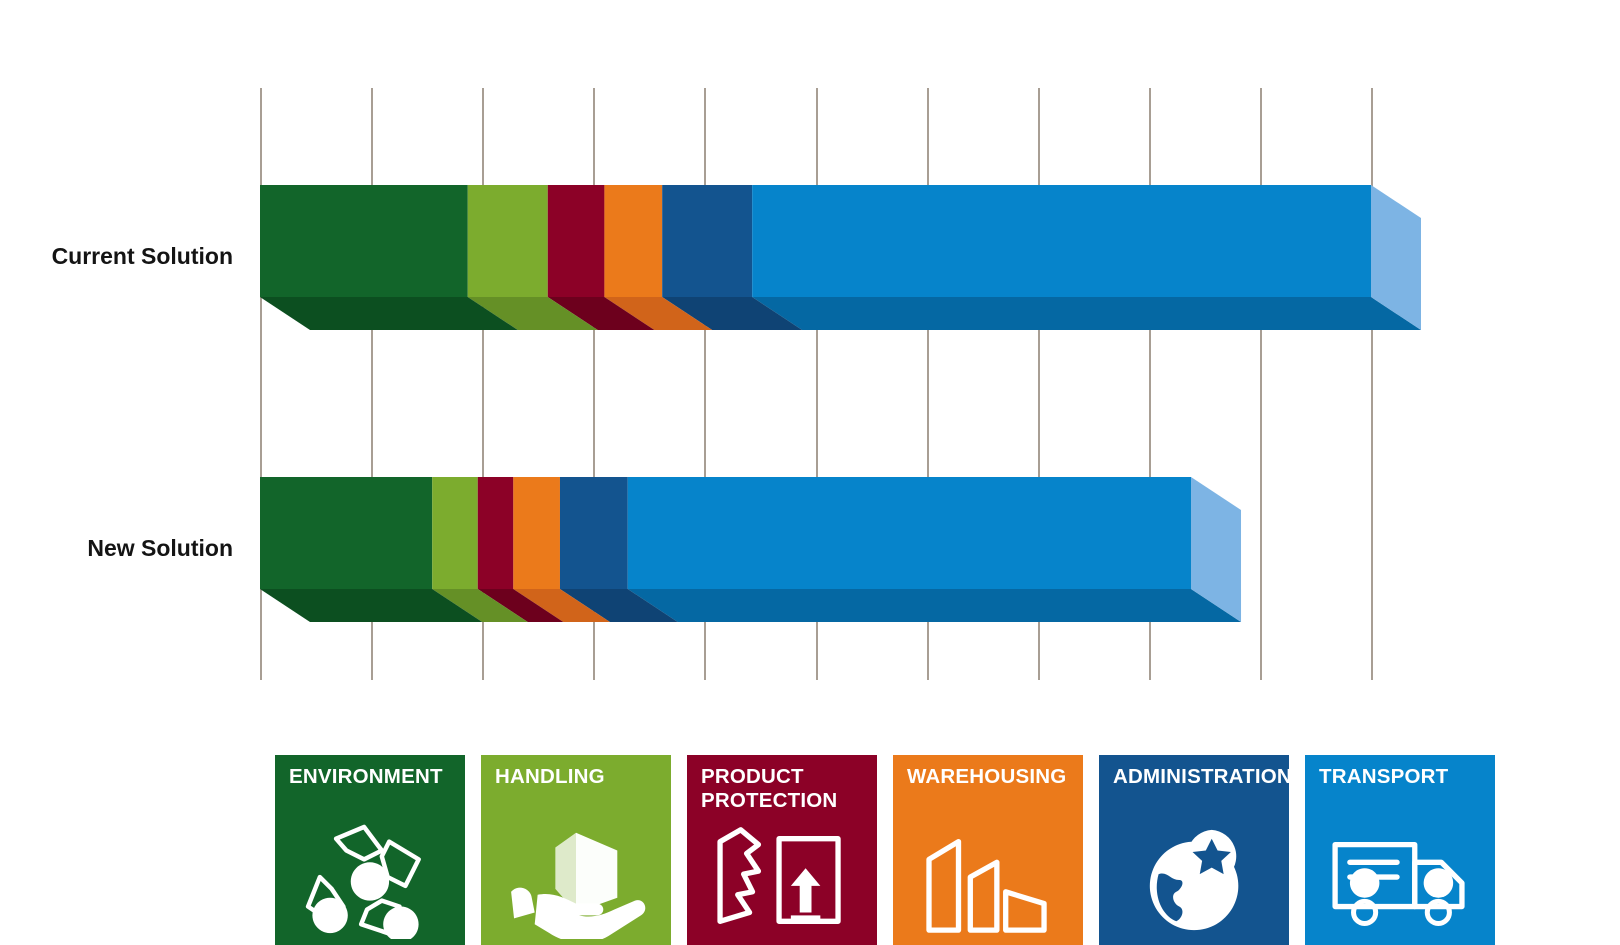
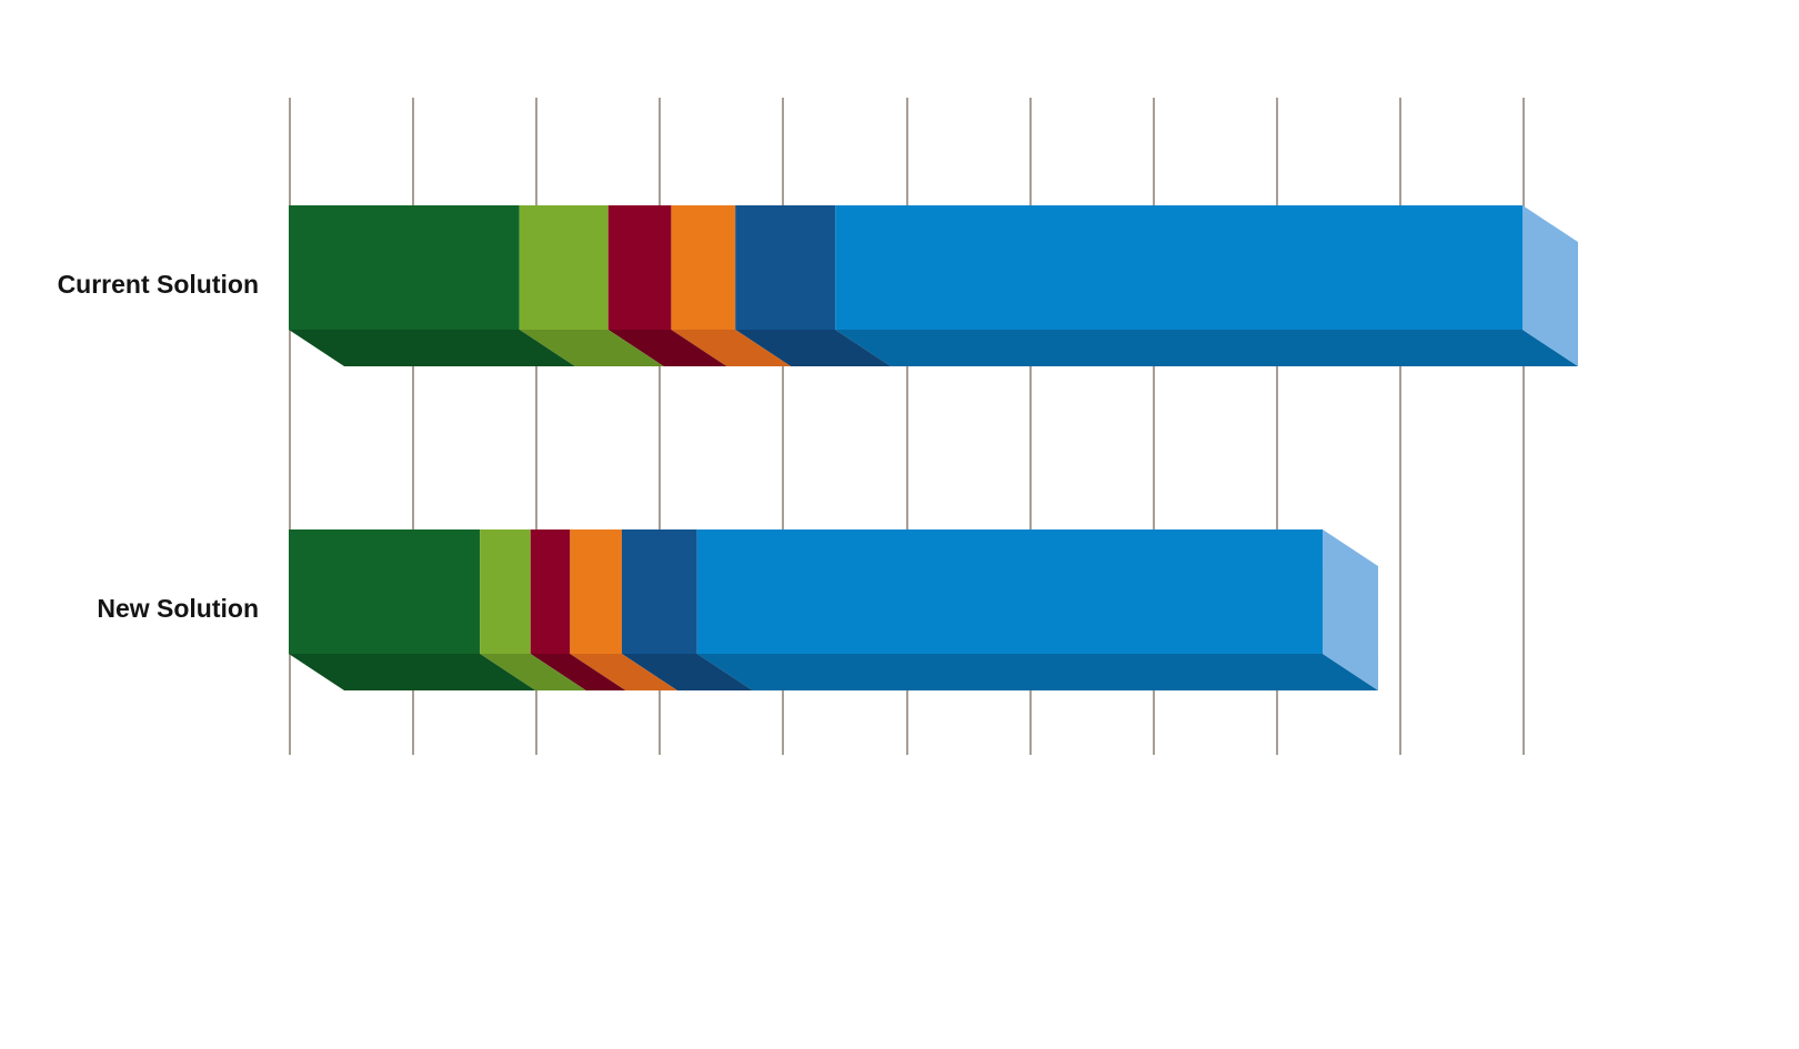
  Current Solution
  New Solution
- ENVIRONMENT
- HANDLING
- PRODUCT
- PROTECTION
- WAREHOUSING
- ADMINISTRATION
- TRANSPORT
